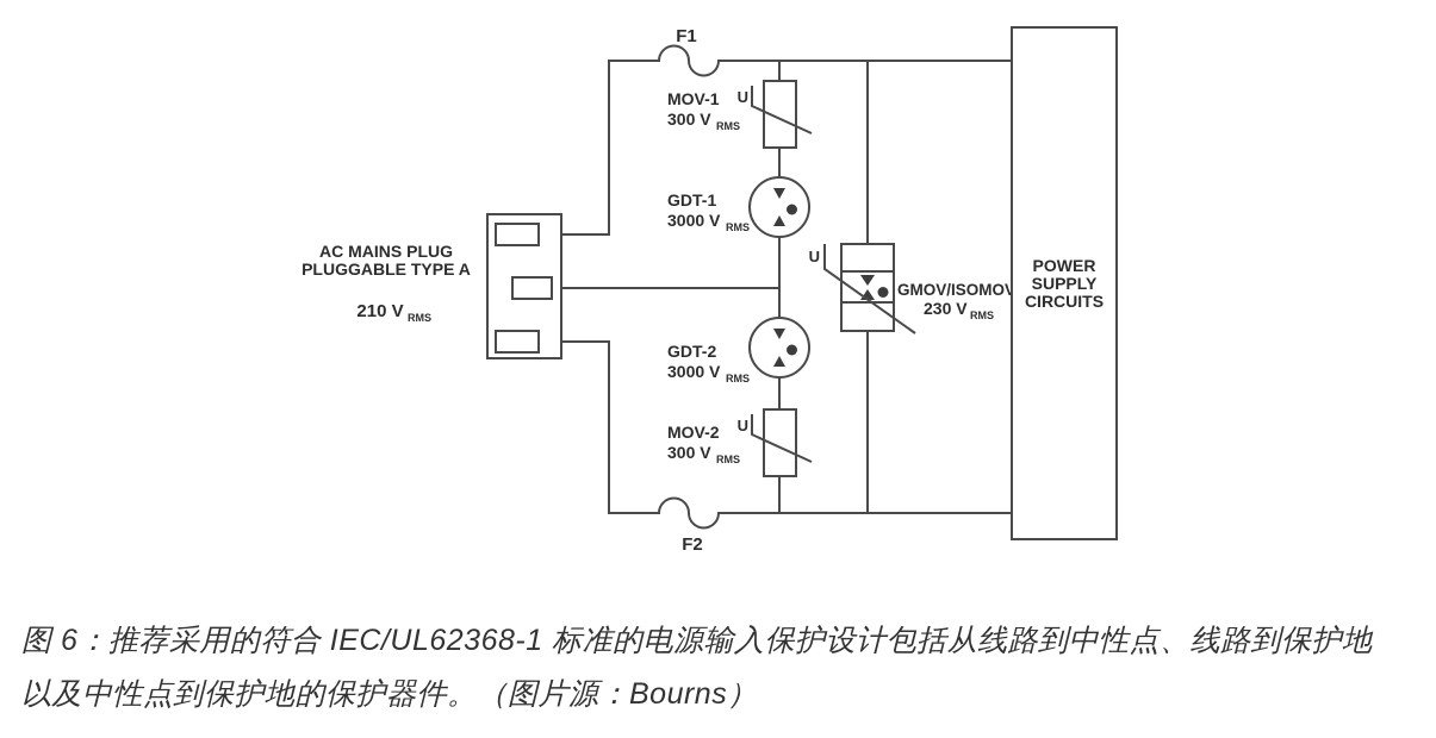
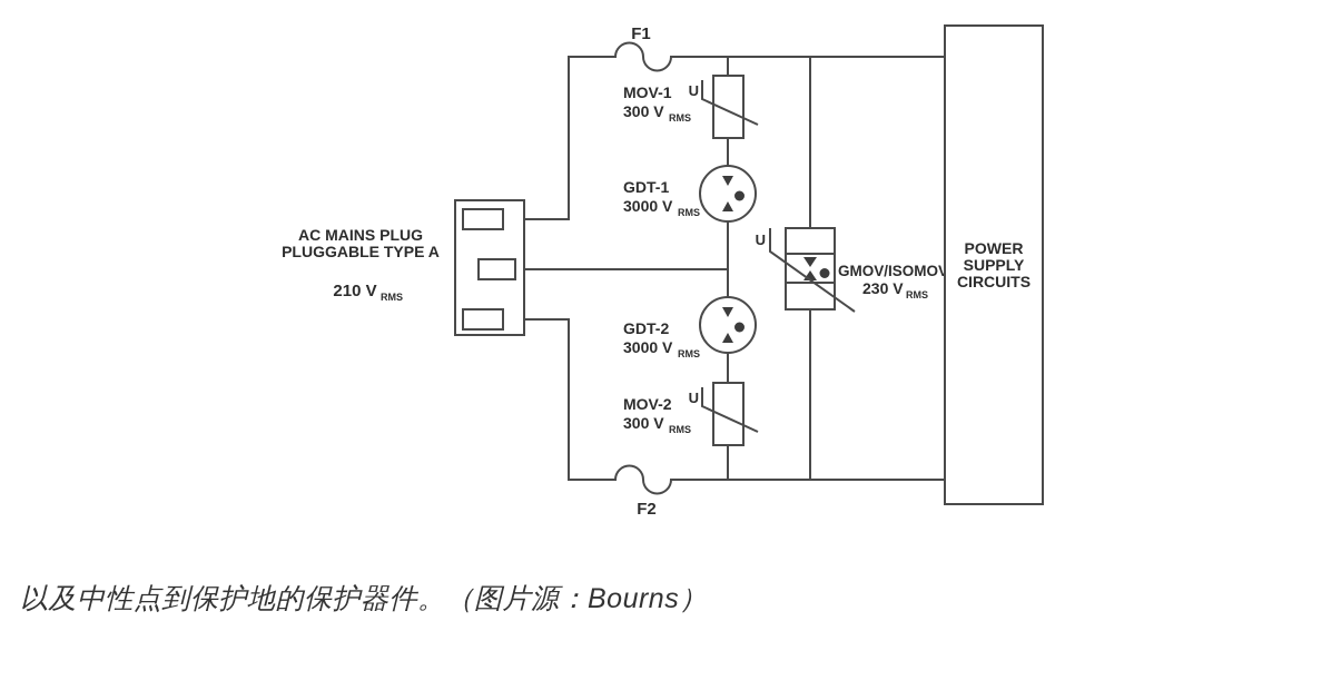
  AC MAINS PLUG
  PLUGGABLE TYPE A
  210 V
  RMS
  F1
  F2
  U
  MOV-1
  300 V
  RMS
  GDT-1
  3000 V
  RMS
  GDT-2
  3000 V
  RMS
  U
  MOV-2
  300 V
  RMS
  U
  GMOV/ISOMOV
  230 V
  RMS
  POWER
  SUPPLY
  CIRCUITS
- 图 6：推荐采用的符合 IEC/UL62368-1 标准的电源输入保护设计包括从线路到中性点、线路到保护地
  以及中性点到保护地的保护器件。（图片源：Bourns）
